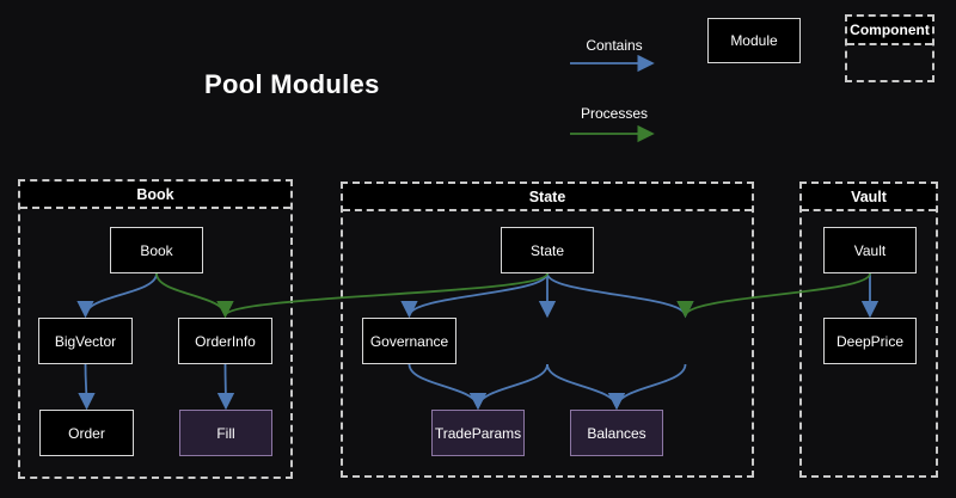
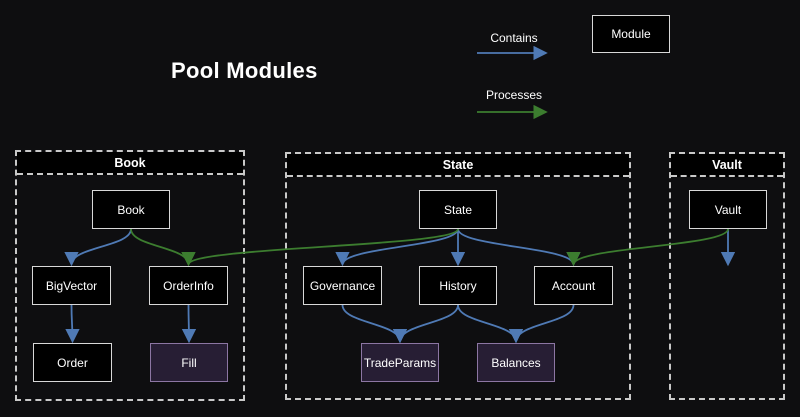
  Pool Modules
  Contains
  Processes
  Module
- Component
  Book
  State
  Vault
  Book
  BigVector
  OrderInfo
  Order
  Fill
  State
  Governance
+ History
+ Account
  TradeParams
  Balances
  Vault
- DeepPrice
